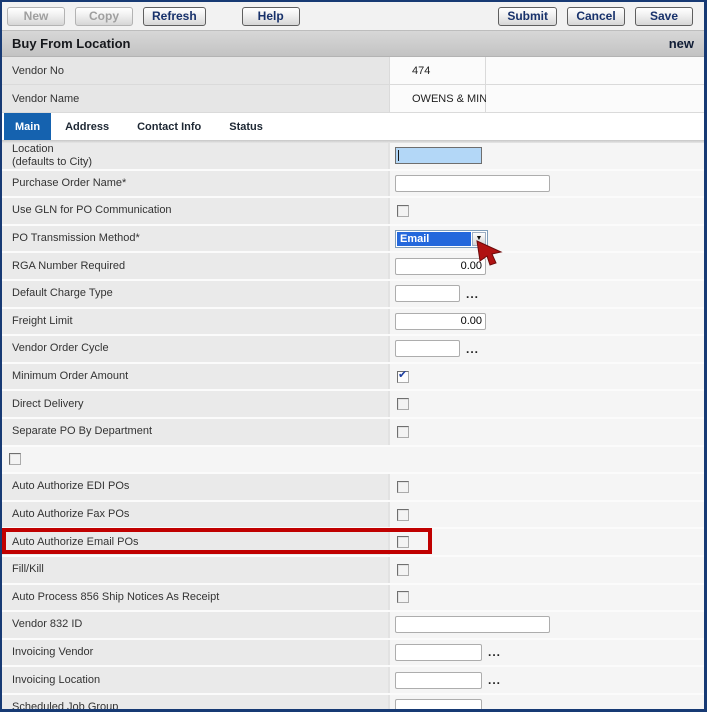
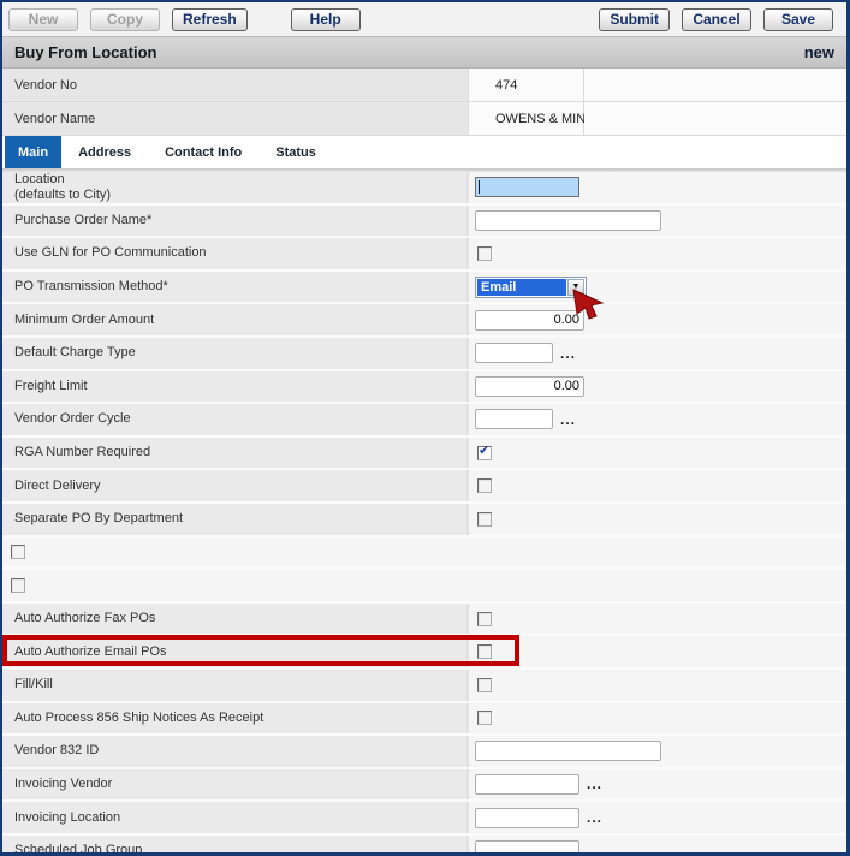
  New
  Copy
  Refresh
  Help
  Submit
  Cancel
  Save
  Buy From Location
  new
  Vendor No
  474
  Vendor Name
  Main
  Address
  Contact Info
  Status
  Location
  (defaults to City)
  Purchase Order Name*
  Use GLN for PO Communication
  PO Transmission Method*
  Email
- RGA Number Required
+ Minimum Order Amount
  0.00
  Default Charge Type
  ...
  Freight Limit
  0.00
  Vendor Order Cycle
  ...
- Minimum Order Amount
+ RGA Number Required
  ✔
  Direct Delivery
  Separate PO By Department
- Auto Authorize EDI POs
  Auto Authorize Fax POs
  Auto Authorize Email POs
  Fill/Kill
  Auto Process 856 Ship Notices As Receipt
  Vendor 832 ID
  Invoicing Vendor
  ...
  Invoicing Location
  ...
  Scheduled Job Group
  ...
